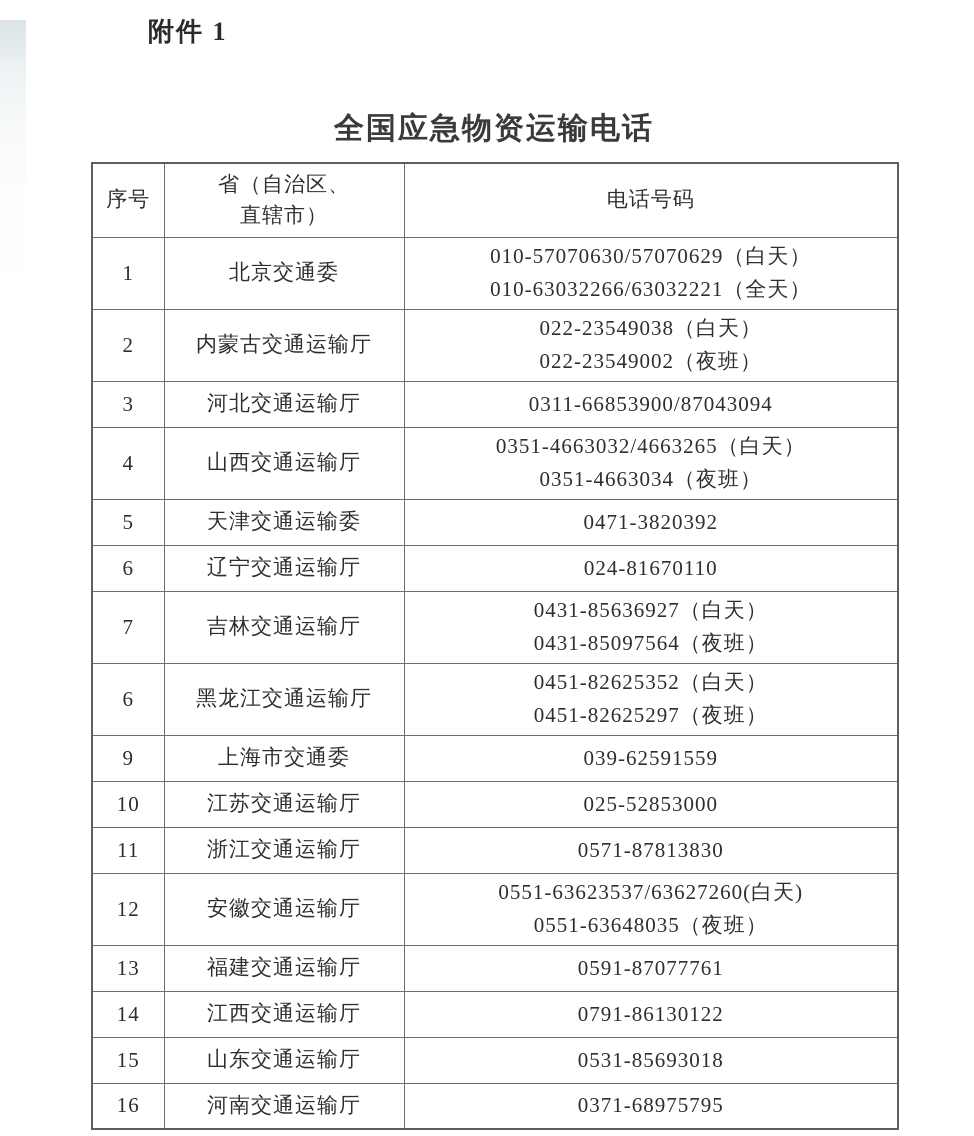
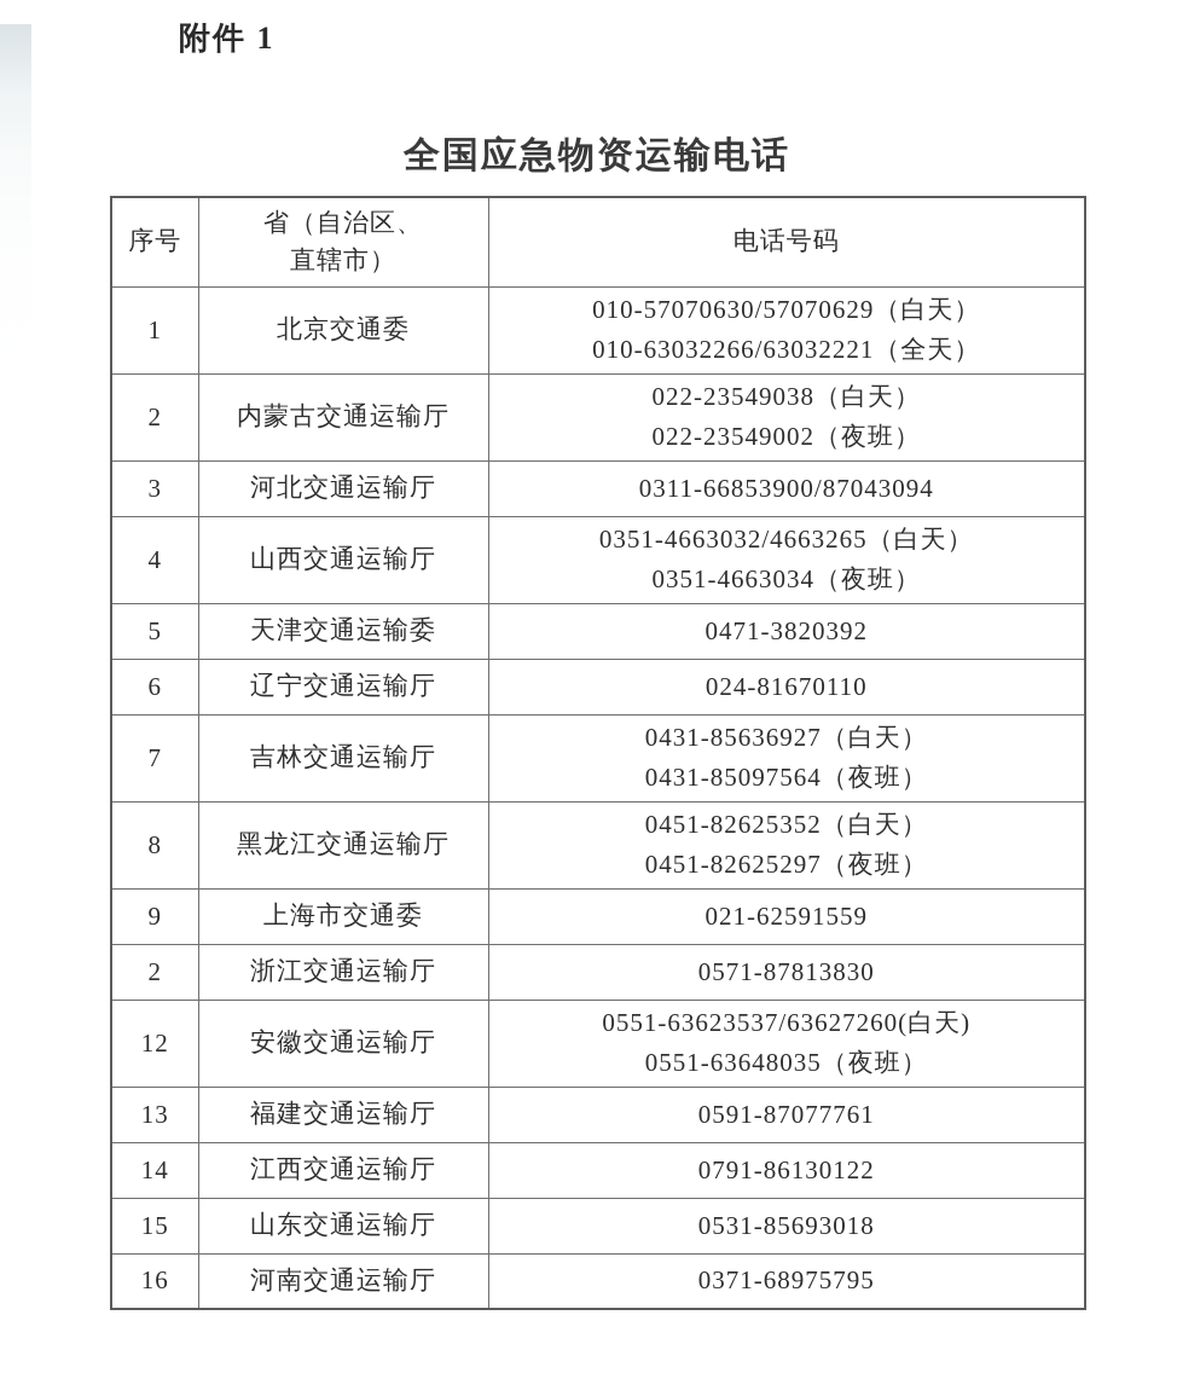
  附件 1
  全国应急物资运输电话
  序号	省（自治区、 直辖市）	电话号码
  1	北京交通委	010-57070630/57070629（白天）010-63032266/63032221（全天）
  2	内蒙古交通运输厅	022-23549038（白天）022-23549002（夜班）
  3	河北交通运输厅	0311-66853900/87043094
  4	山西交通运输厅	0351-4663032/4663265（白天）0351-4663034（夜班）
  5	天津交通运输委	0471-3820392
  6	辽宁交通运输厅	024-81670110
  7	吉林交通运输厅	0431-85636927（白天）0431-85097564（夜班）
- 6	黑龙江交通运输厅	0451-82625352（白天）0451-82625297（夜班）
+ 8	黑龙江交通运输厅	0451-82625352（白天）0451-82625297（夜班）
- 9	上海市交通委	039-62591559
+ 9	上海市交通委	021-62591559
- 10	江苏交通运输厅	025-52853000
- 11	浙江交通运输厅	0571-87813830
+ 2	浙江交通运输厅	0571-87813830
  12	安徽交通运输厅	0551-63623537/63627260(白天)0551-63648035（夜班）
  13	福建交通运输厅	0591-87077761
  14	江西交通运输厅	0791-86130122
  15	山东交通运输厅	0531-85693018
  16	河南交通运输厅	0371-68975795
